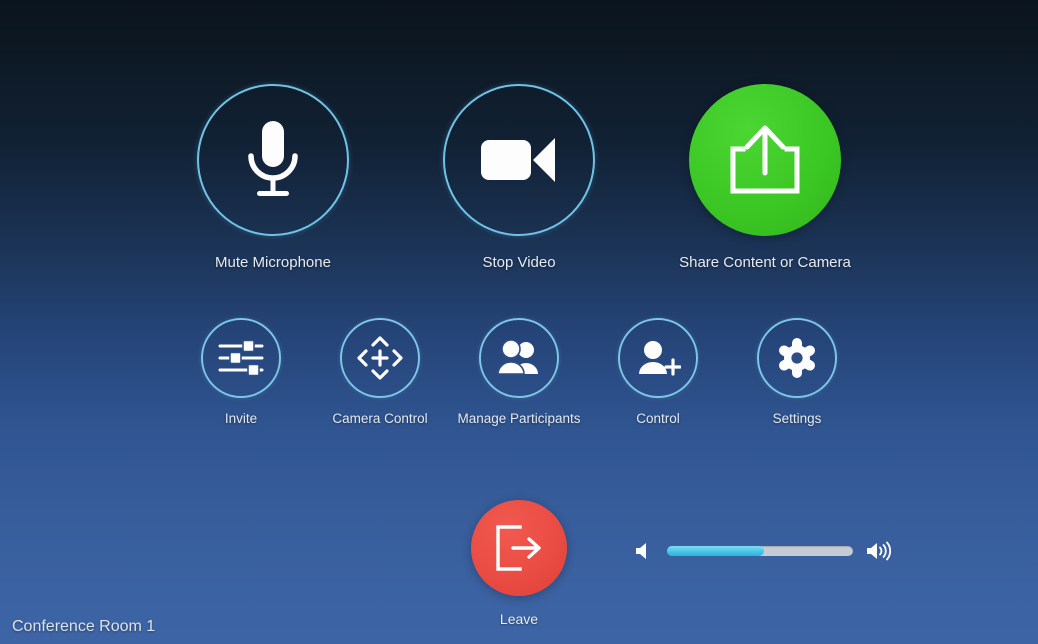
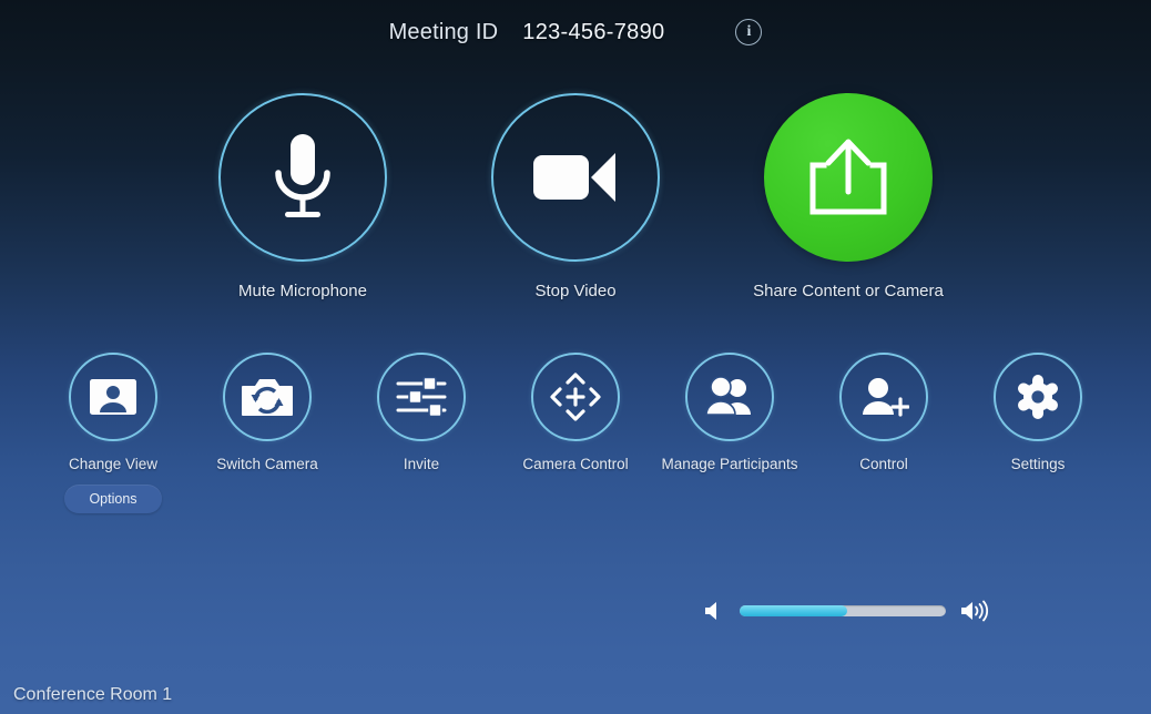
+ Meeting ID
+ 123-456-7890
+ i
  Mute Microphone
  Stop Video
  Share Content or Camera
+ Change View
+ Options
+ Switch Camera
  Invite
  Camera Control
  Manage Participants
  Control
  Settings
- Leave
  Conference Room 1
